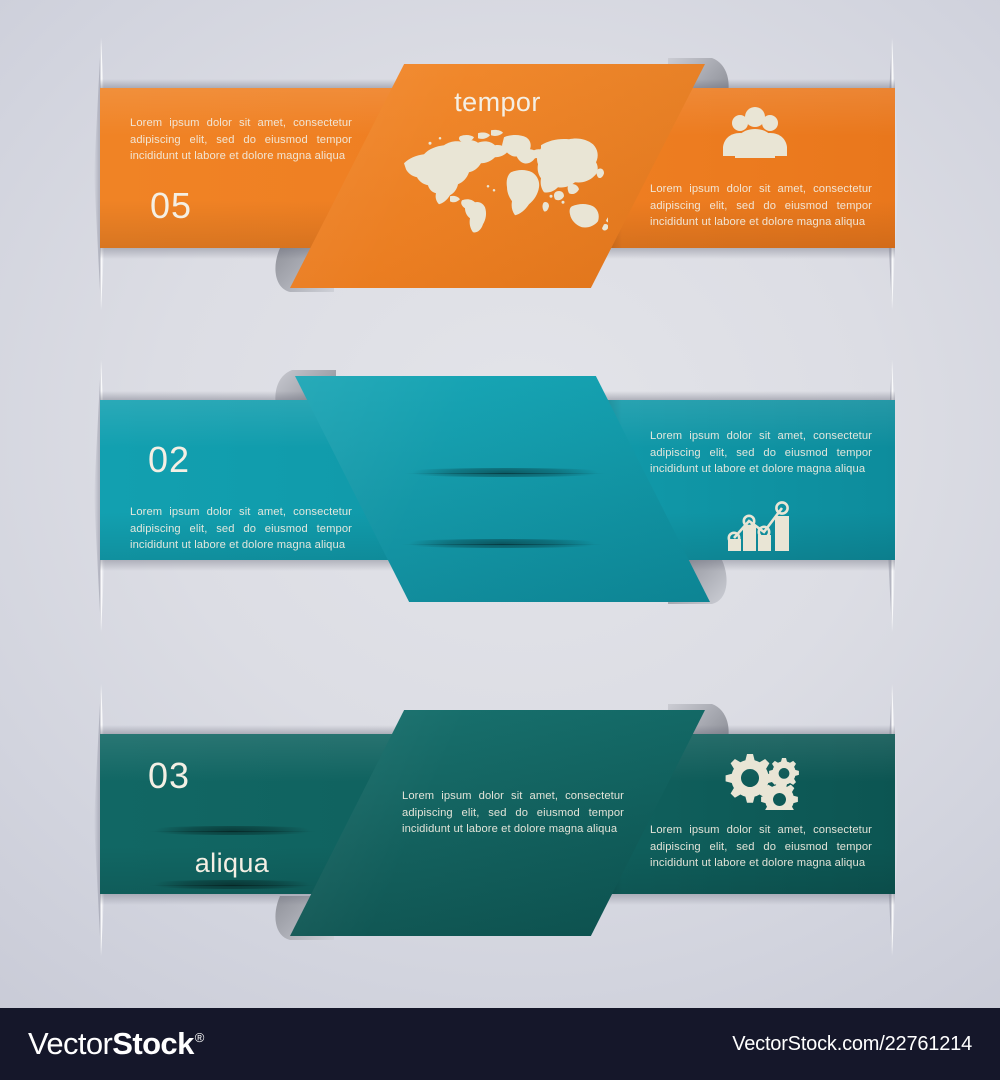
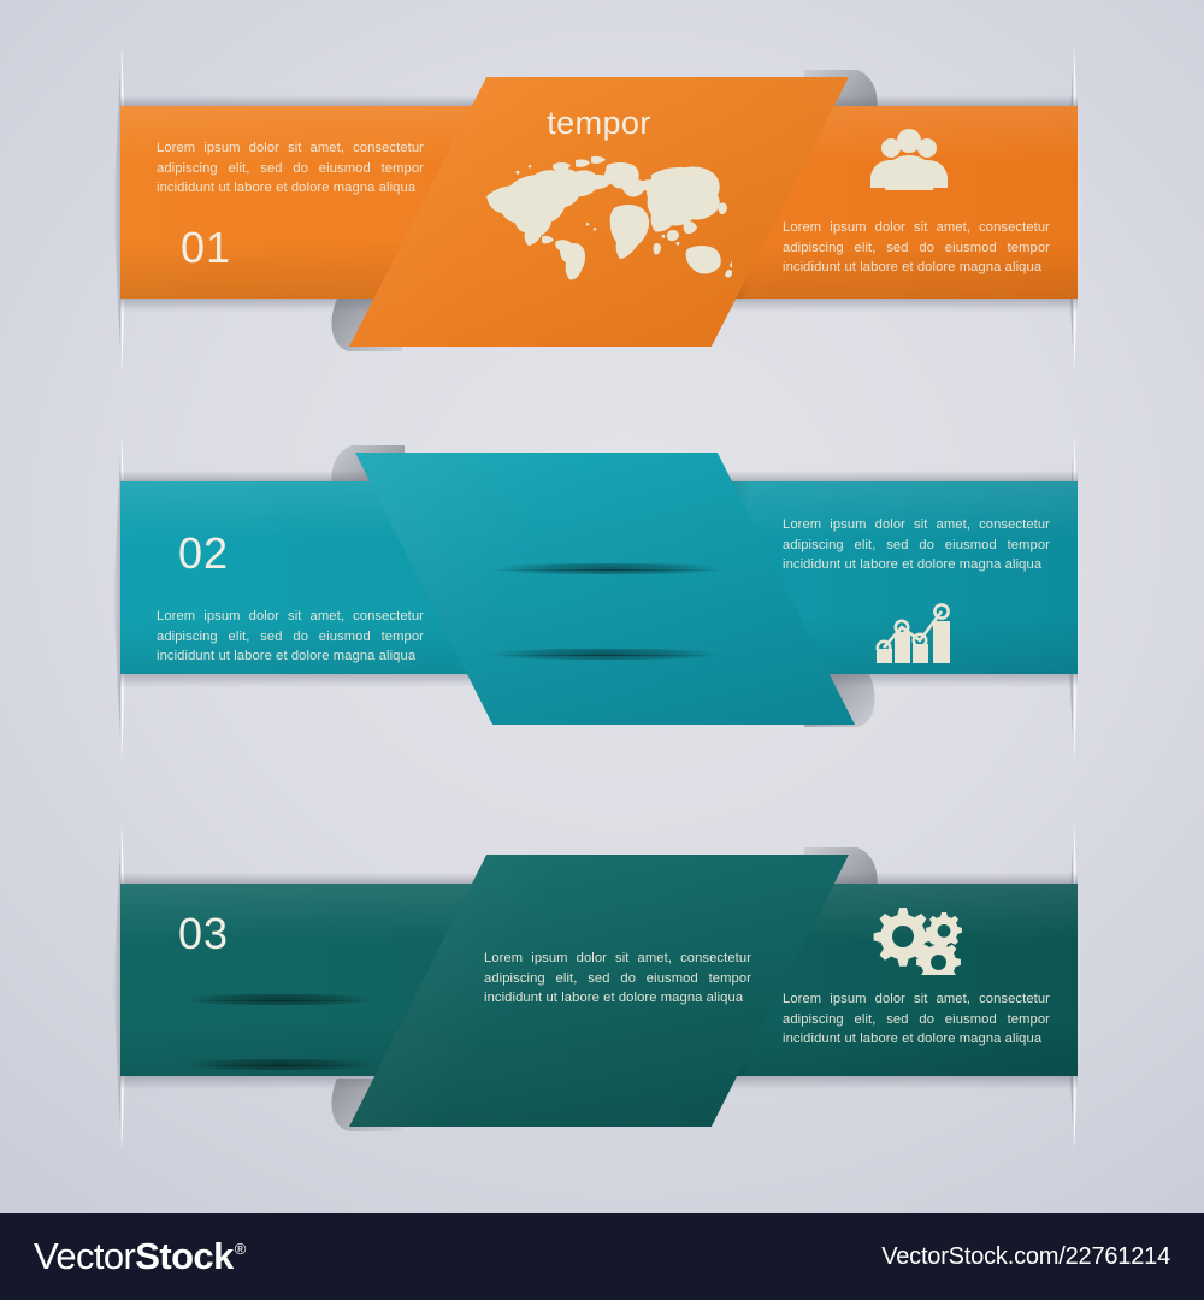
  Lorem ipsum dolor sit amet, consectetur adipiscing elit, sed do eiusmod tempor incididunt ut labore et dolore magna aliqua
- 05
+ 01
  Lorem ipsum dolor sit amet, consectetur adipiscing elit, sed do eiusmod tempor incididunt ut labore et dolore magna aliqua
  tempor
  02
  Lorem ipsum dolor sit amet, consectetur adipiscing elit, sed do eiusmod tempor incididunt ut labore et dolore magna aliqua
  Lorem ipsum dolor sit amet, consectetur adipiscing elit, sed do eiusmod tempor incididunt ut labore et dolore magna aliqua
  03
- aliqua
  Lorem ipsum dolor sit amet, consectetur adipiscing elit, sed do eiusmod tempor incididunt ut labore et dolore magna aliqua
  Lorem ipsum dolor sit amet, consectetur adipiscing elit, sed do eiusmod tempor incididunt ut labore et dolore magna aliqua
  Vector
  Stock
  ®
  VectorStock.com/22761214
